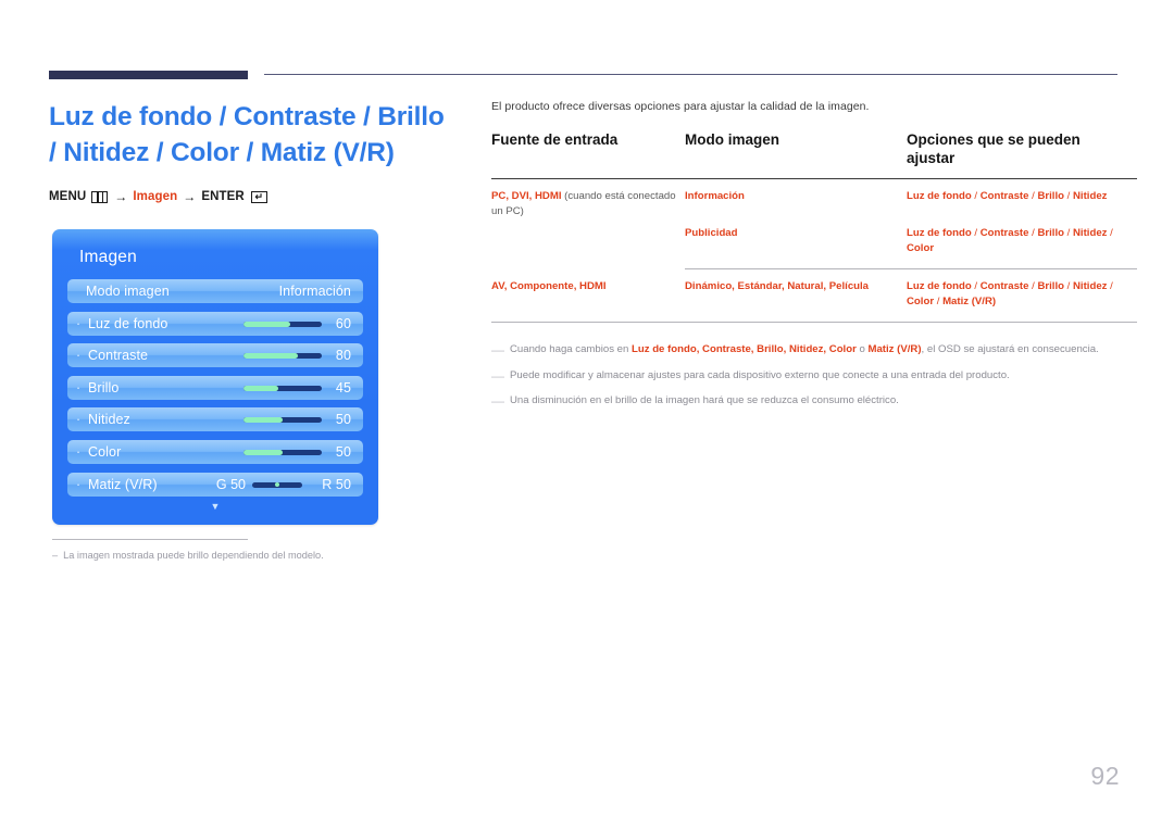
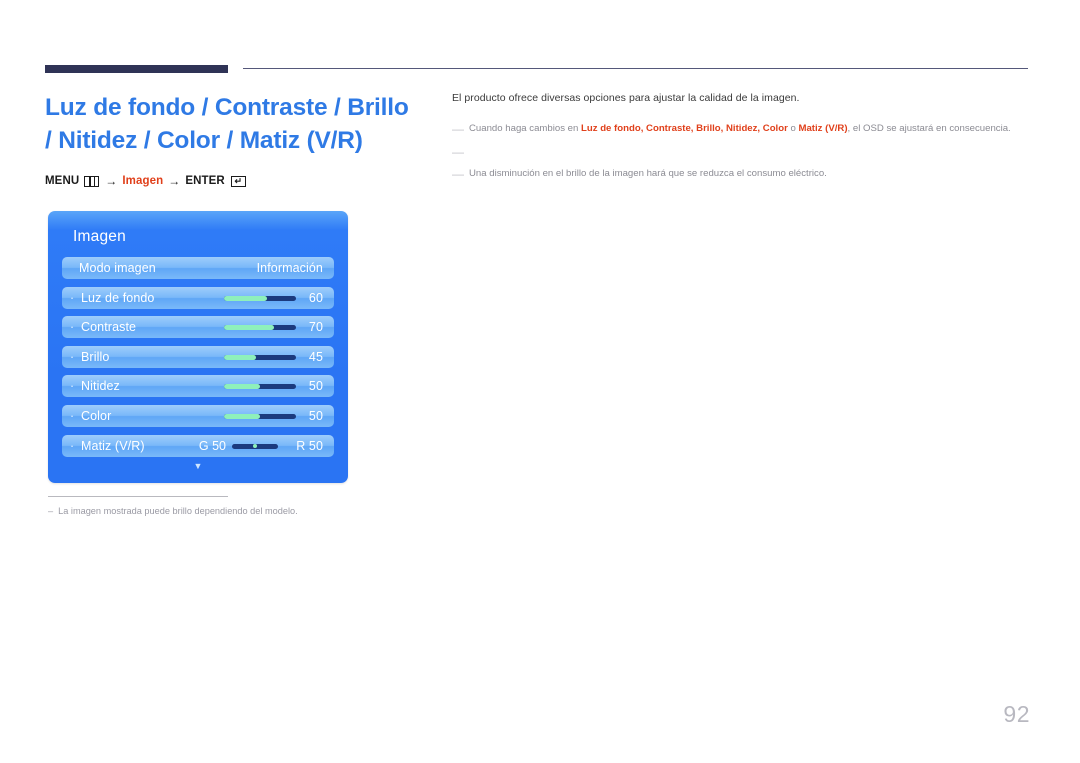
  Luz de fondo / Contraste / Brillo / Nitidez / Color / Matiz (V/R)
  MENU
  →
  Imagen
  →
  ENTER
  ↵
  Imagen
  Modo imagen
  Información
  ·
  Luz de fondo
  60
  ·
  Contraste
- 80
+ 70
  ·
  Brillo
  45
  ·
  Nitidez
  50
  ·
  Color
  50
  ·
  Matiz (V/R)
  G 50
  R 50
  ▼
  –
  La imagen mostrada puede brillo dependiendo del modelo.
  El producto ofrece diversas opciones para ajustar la calidad de la imagen.
- Fuente de entrada	Modo imagen	Opciones que se pueden ajustar
- PC, DVI, HDMI (cuando está conectado un PC)	Información	Luz de fondo / Contraste / Brillo / Nitidez
- Publicidad	Luz de fondo / Contraste / Brillo / Nitidez / Color
- AV, Componente, HDMI	Dinámico, Estándar, Natural, Película	Luz de fondo / Contraste / Brillo / Nitidez / Color / Matiz (V/R)
  —
  Cuando haga cambios en Luz de fondo, Contraste, Brillo, Nitidez, Color o Matiz (V/R), el OSD se ajustará en consecuencia.
  —
- Puede modificar y almacenar ajustes para cada dispositivo externo que conecte a una entrada del producto.
  —
  Una disminución en el brillo de la imagen hará que se reduzca el consumo eléctrico.
  92
